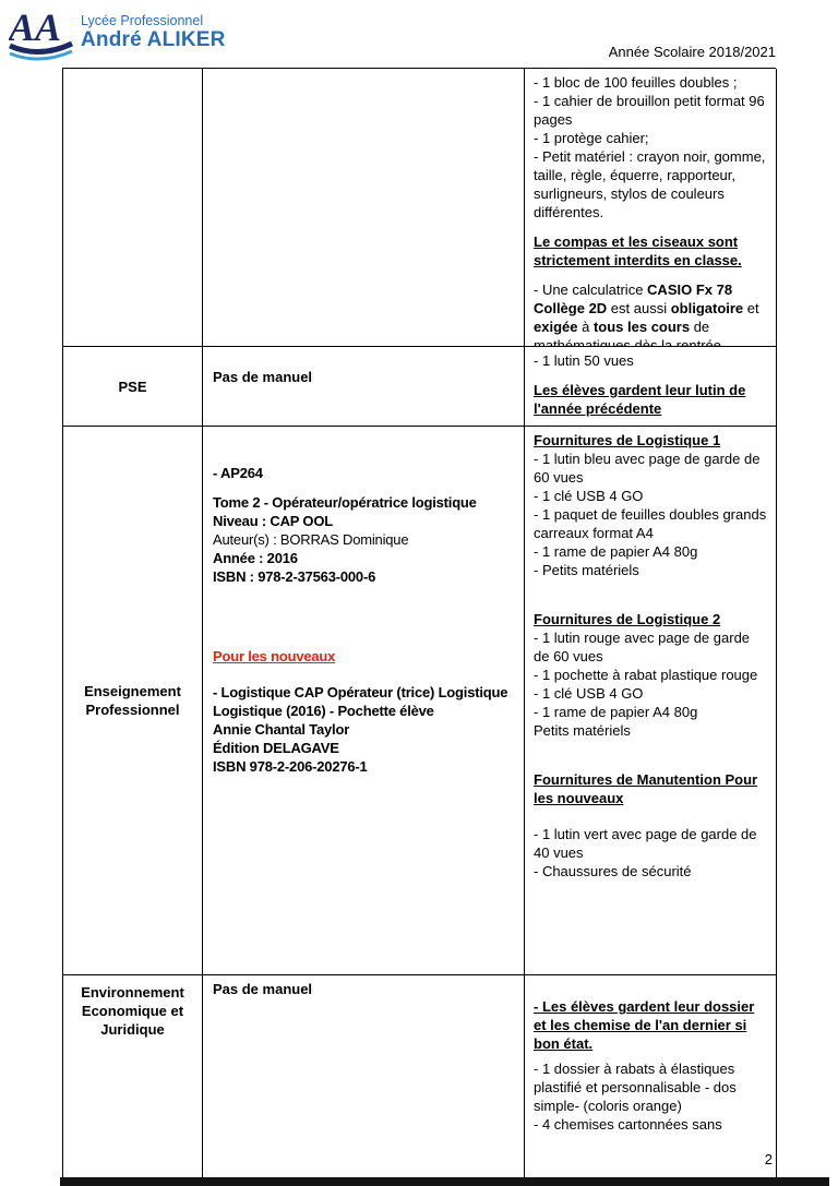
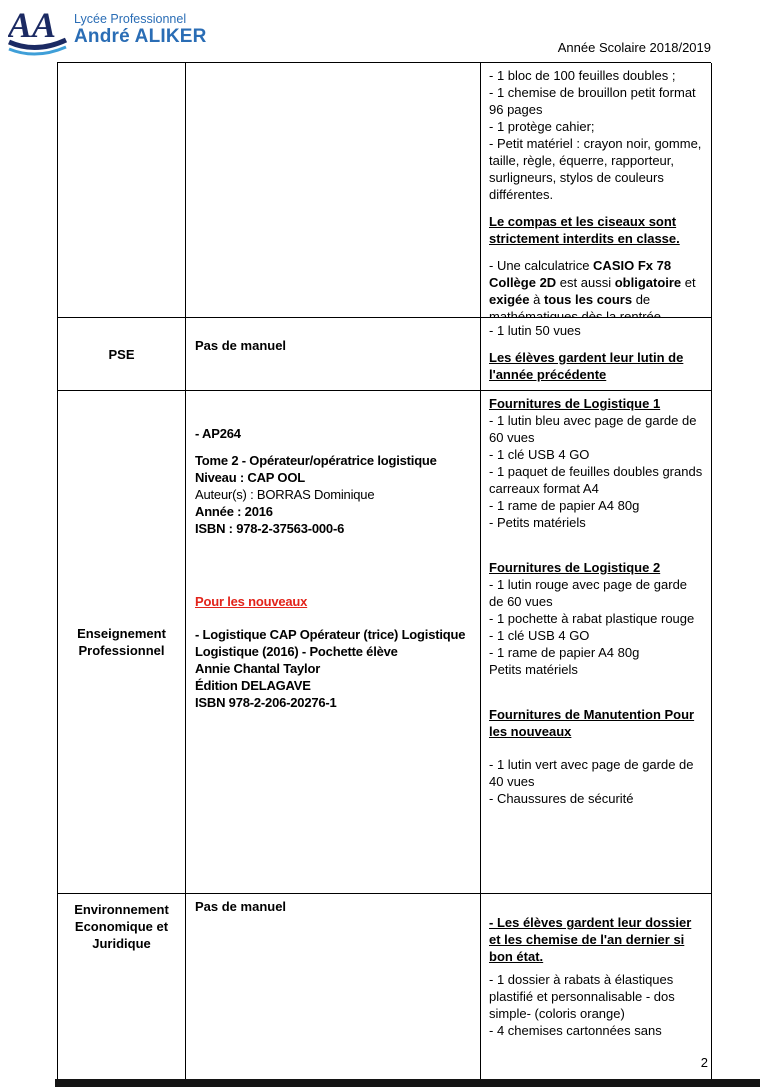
  AA
  Lycée Professionnel
  André ALIKER
- Année Scolaire 2018/2021
+ Année Scolaire 2018/2019
  - 1 bloc de 100 feuilles doubles ;
- - 1 cahier de brouillon petit format 96 pages
+ - 1 chemise de brouillon petit format 96 pages
  - 1 protège cahier;
  - Petit matériel : crayon noir, gomme, taille, règle, équerre, rapporteur, surligneurs, stylos de couleurs différentes.
  Le compas et les ciseaux sont strictement interdits en classe.
  - Une calculatrice CASIO Fx 78 Collège 2D est aussi obligatoire et exigée à tous les cours de mathématiques dès la rentrée.
  PSE
  Pas de manuel
  - 1 lutin 50 vues
  Les élèves gardent leur lutin de l'année précédente
  Enseignement Professionnel
  - AP264
  Tome 2 - Opérateur/opératrice logistique
  Niveau : CAP OOL
  Auteur(s) : BORRAS Dominique
  Année : 2016
  ISBN : 978-2-37563-000-6
  Pour les nouveaux
  - Logistique CAP Opérateur (trice) Logistique
  Logistique (2016) - Pochette élève
  Annie Chantal Taylor
  Édition DELAGAVE
  ISBN 978-2-206-20276-1
  Fournitures de Logistique 1
  - 1 lutin bleu avec page de garde de 60 vues
  - 1 clé USB 4 GO
  - 1 paquet de feuilles doubles grands carreaux format A4
  - 1 rame de papier A4 80g
  - Petits matériels
  Fournitures de Logistique 2
  - 1 lutin rouge avec page de garde de 60 vues
  - 1 pochette à rabat plastique rouge
  - 1 clé USB 4 GO
  - 1 rame de papier A4 80g
  Petits matériels
  Fournitures de Manutention Pour les nouveaux
  - 1 lutin vert avec page de garde de 40 vues
  - Chaussures de sécurité
  Environnement Economique et Juridique
  Pas de manuel
  - Les élèves gardent leur dossier et les chemise de l'an dernier si bon état.
  - 1 dossier à rabats à élastiques plastifié et personnalisable - dos simple- (coloris orange)
  - 4 chemises cartonnées sans
  2
